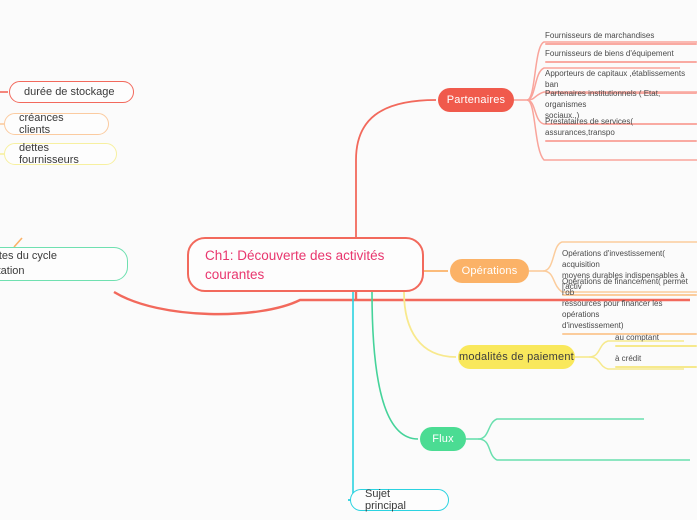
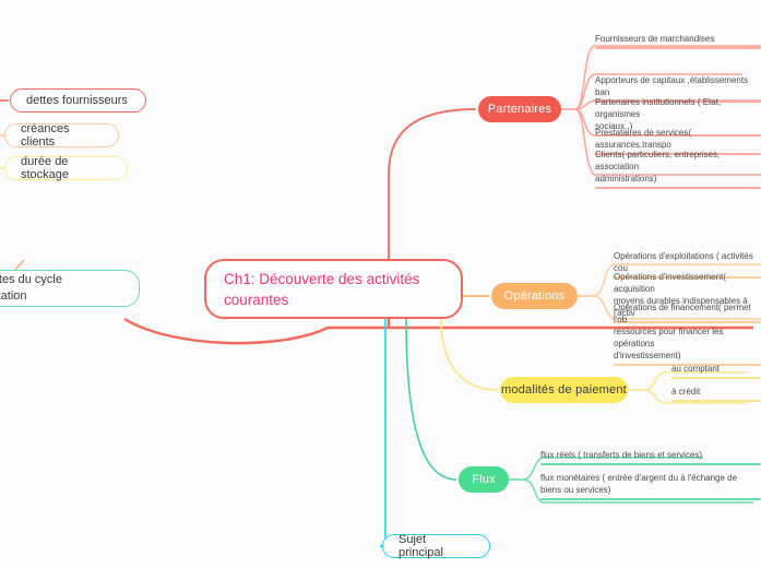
  Ch1: Découverte des activités courantes
  Partenaires
  Opérations
  modalités de paiement
  Flux
  Fournisseurs de marchandises
- Fournisseurs de biens d'équipement
  Apporteurs de capitaux ,établissements ban
  Partenaires institutionnels ( Etat, organismes
  Prestataires de services( assurances,transpo
+ Clients( particuliers, entreprises, association
+ administrations)
+ Opérations d'exploitations ( activités cou
  Opérations d'investissement( acquisition
  Opérations de financement( permet l'ob
  ressources pour financer les opérations
  d'investissement)
  au comptant
  à crédit
+ flux réels ( transferts de biens et services)
+ flux monétaires ( entrée d'argent du à l'échange de
+ biens ou services)
- durée de stockage
+ dettes fournisseurs
  créances clients
- dettes fournisseurs
+ durée de stockage
  tes du cycle
  Sujet principal
